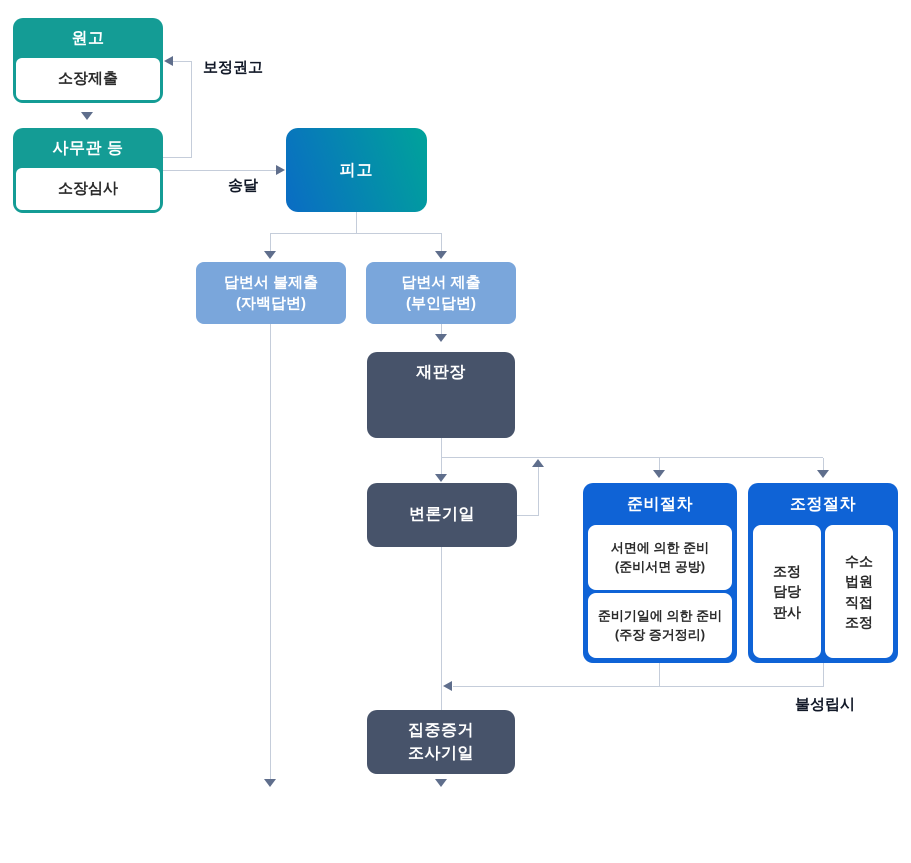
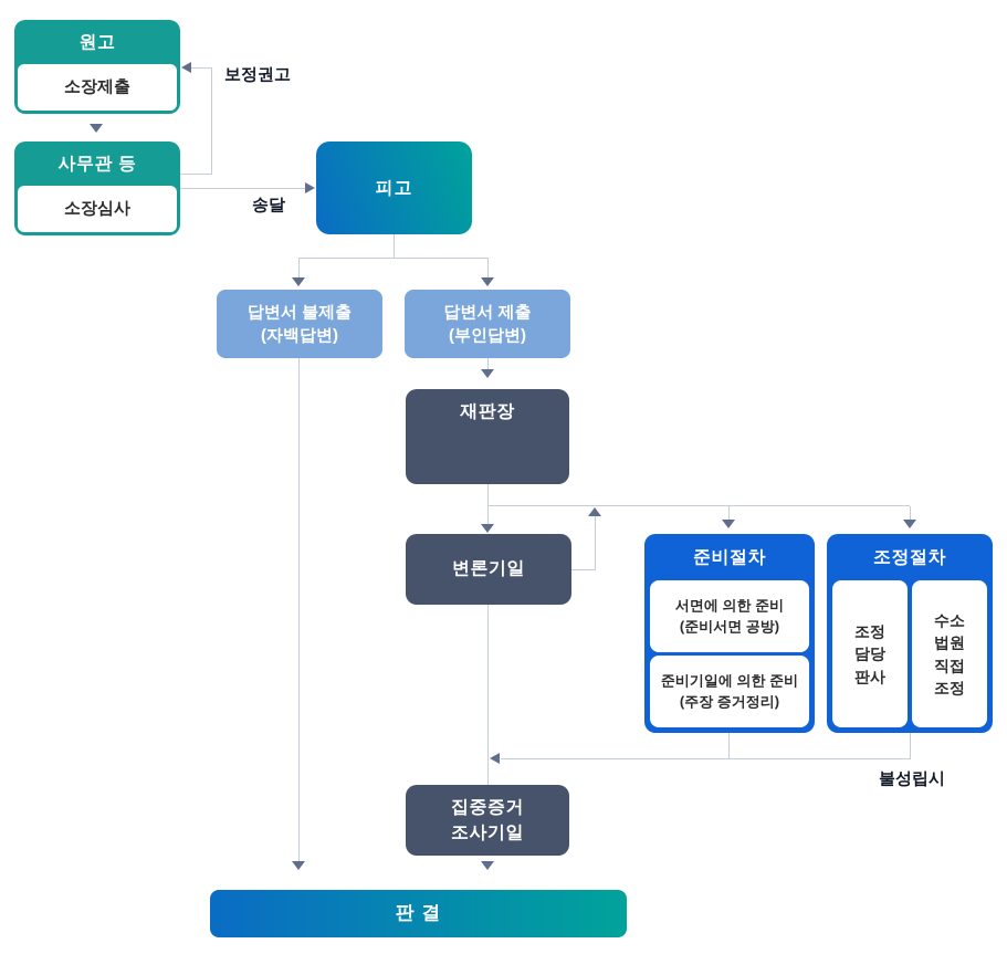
  보정권고
  송달
  불성립시
  원고
  소장제출
  사무관 등
  소장심사
  피고
  답변서 불제출
  (자백답변)
  답변서 제출
  (부인답변)
  재판장
  변론기일
  준비절차
  서면에 의한 준비
  (준비서면 공방)
  준비기일에 의한 준비
  (주장 증거정리)
  조정절차
  조정
  담당
  판사
  수소
  법원
  직접
  조정
  집중증거
  조사기일
+ 판 결
